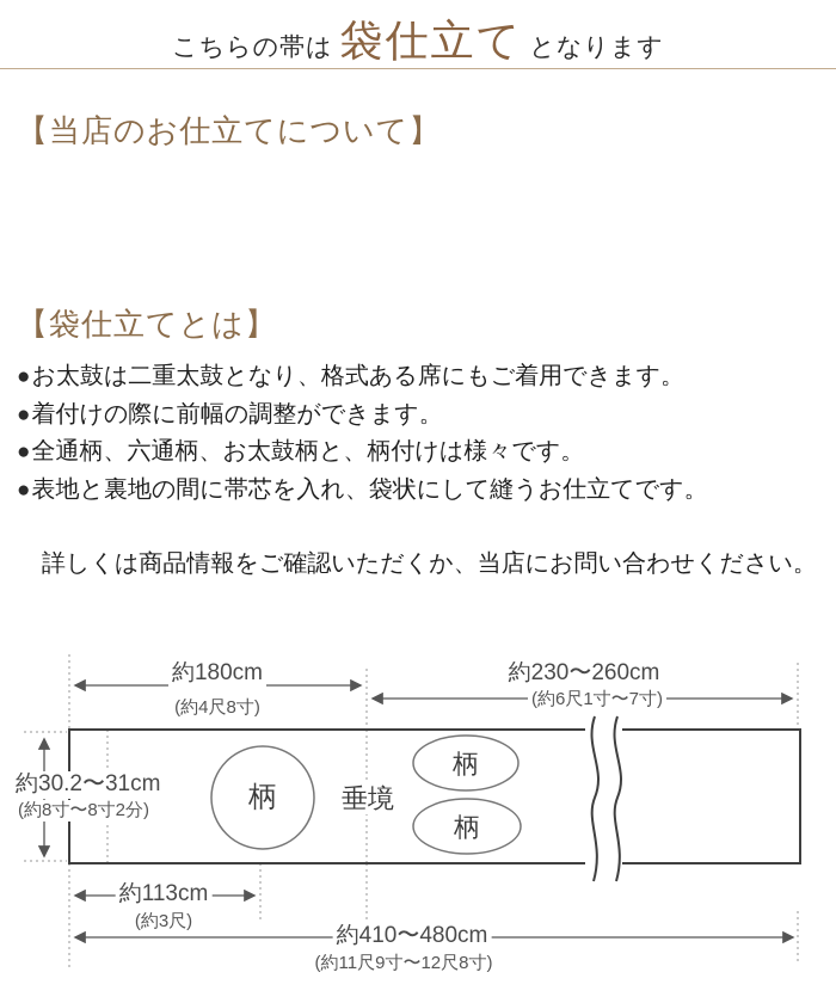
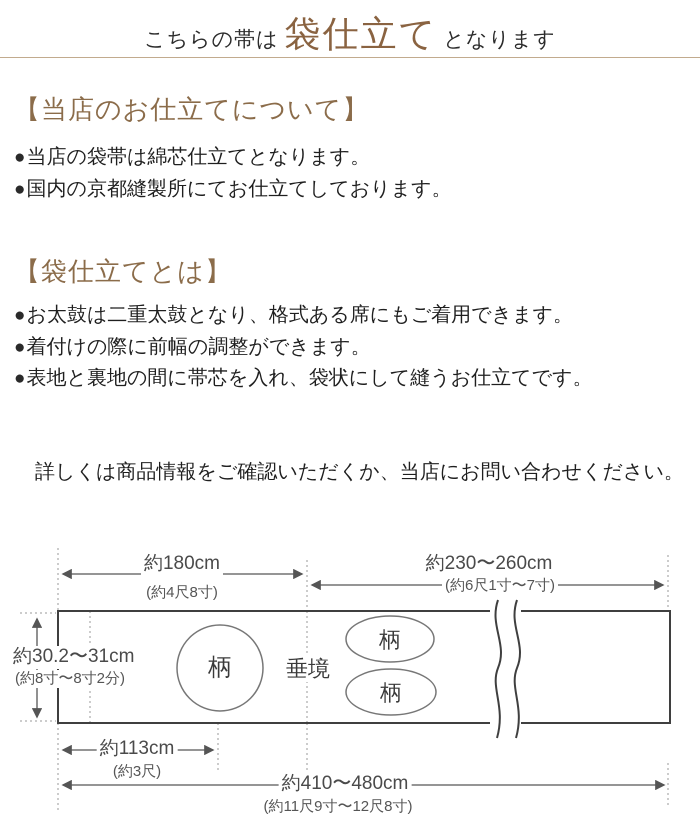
  こちらの帯は
  袋仕立て
  となります
  【当店のお仕立てについて】
+ ●当店の袋帯は綿芯仕立てとなります。
+ ●国内の京都縫製所にてお仕立てしております。
  【袋仕立てとは】
  ●お太鼓は二重太鼓となり、格式ある席にもご着用できます。
  ●着付けの際に前幅の調整ができます。
- ●全通柄、六通柄、お太鼓柄と、柄付けは様々です。
  ●表地と裏地の間に帯芯を入れ、袋状にして縫うお仕立てです。
  詳しくは商品情報をご確認いただくか、当店にお問い合わせください。
  約180cm
  (約4尺8寸)
  約230〜260cm
  (約6尺1寸〜7寸)
  約30.2〜31cm
  (約8寸〜8寸2分)
  約113cm
  (約3尺)
  約410〜480cm
  (約11尺9寸〜12尺8寸)
  垂境
  柄
  柄
  柄
